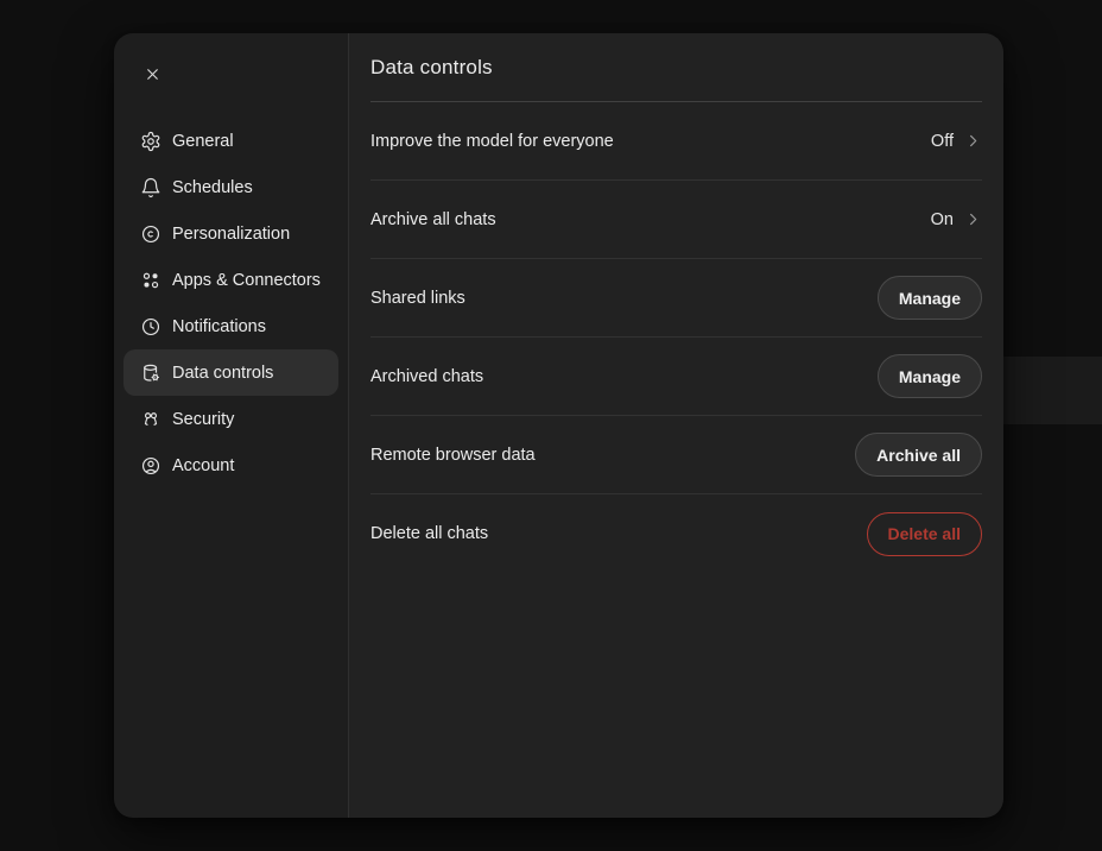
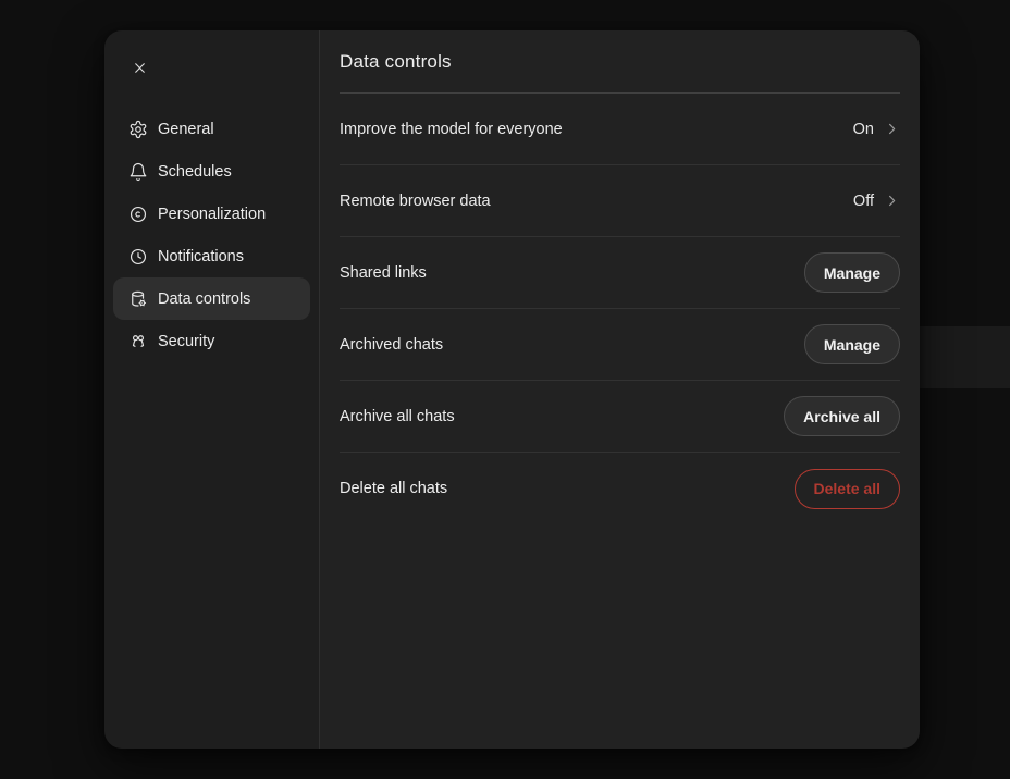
  General
  Schedules
  Personalization
- Apps & Connectors
  Notifications
  Data controls
  Security
- Account
  Data controls
  Improve the model for everyone
- Off
+ On
- Archive all chats
+ Remote browser data
- On
+ Off
  Shared links
  Manage
  Archived chats
  Manage
- Remote browser data
+ Archive all chats
  Archive all
  Delete all chats
  Delete all
